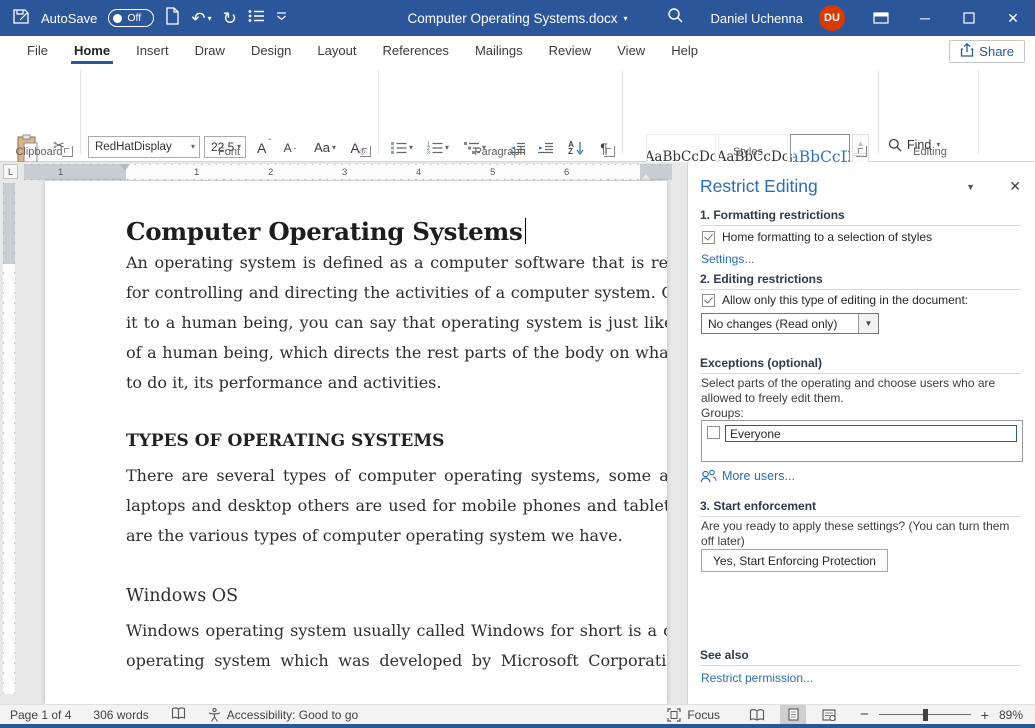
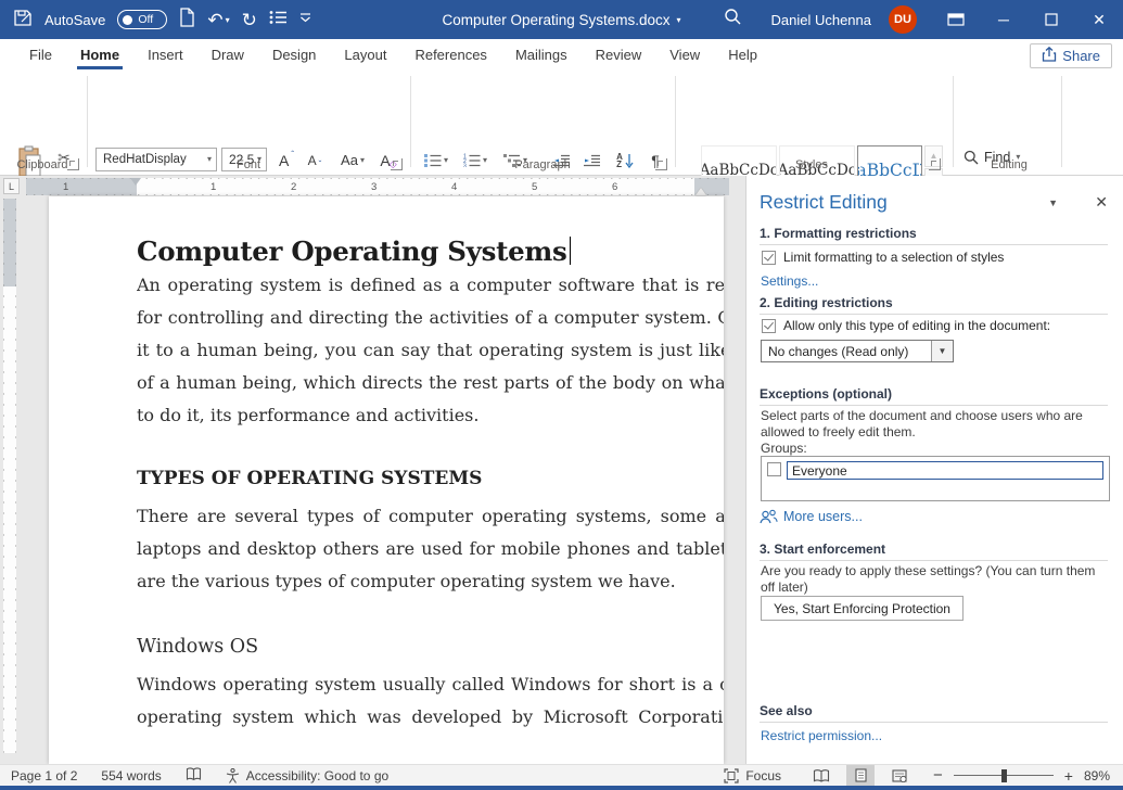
  AutoSave
  Off
  ↶
  ▾
  ↻
  Computer Operating Systems.docx
  ▾
  Daniel Uchenna
  DU
  ─
  ✕
  File
  Home
  Insert
  Draw
  Design
  Layout
  References
  Mailings
  Review
  View
  Help
  Share
  ✂
  Clipboard
  RedHatDisplay
  ▾
  22.5
  ▾
  A
  ˆ
  A
  ˇ
  Aa
  ▾
  A
  ◇
  Font
  ▾
  ▾
  ▾
  A
  Z
  ¶
  Paragraph
  AaBbCcDc
  AaBbCcDc
  aBbCcD
  ▲
  Styles
  Find
  ▾
  Editing
  L
  1
  1
  2
  3
  4
  5
  6
  Computer Operating Systems
  An operating system is defined as a computer software that is re
  for controlling and directing the activities of a computer system.
  it to a human being, you can say that operating system is just lik
  of a human being, which directs the rest parts of the body on wha
  to do it, its performance and activities.
  TYPES OF OPERATING SYSTEMS
  There are several types of computer operating systems, some a
  laptops and desktop others are used for mobile phones and table
  are the various types of computer operating system we have.
  Windows OS
  Windows operating system usually called Windows for short is a
  operating system which was developed by Microsoft Corporati
  Restrict Editing
  ▼
  ✕
  1. Formatting restrictions
- Home formatting to a selection of styles
+ Limit formatting to a selection of styles
  Settings...
  2. Editing restrictions
  Allow only this type of editing in the document:
  No changes (Read only)
  ▼
  Exceptions (optional)
- Select parts of the operating and choose users who are allowed to freely edit them.
+ Select parts of the document and choose users who are allowed to freely edit them.
  Groups:
  Everyone
  More users...
  3. Start enforcement
  Are you ready to apply these settings? (You can turn them off later)
  Yes, Start Enforcing Protection
  See also
  Restrict permission...
- Page 1 of 4
+ Page 1 of 2
- 306 words
+ 554 words
  Accessibility: Good to go
  Focus
  −
  +
  89%
